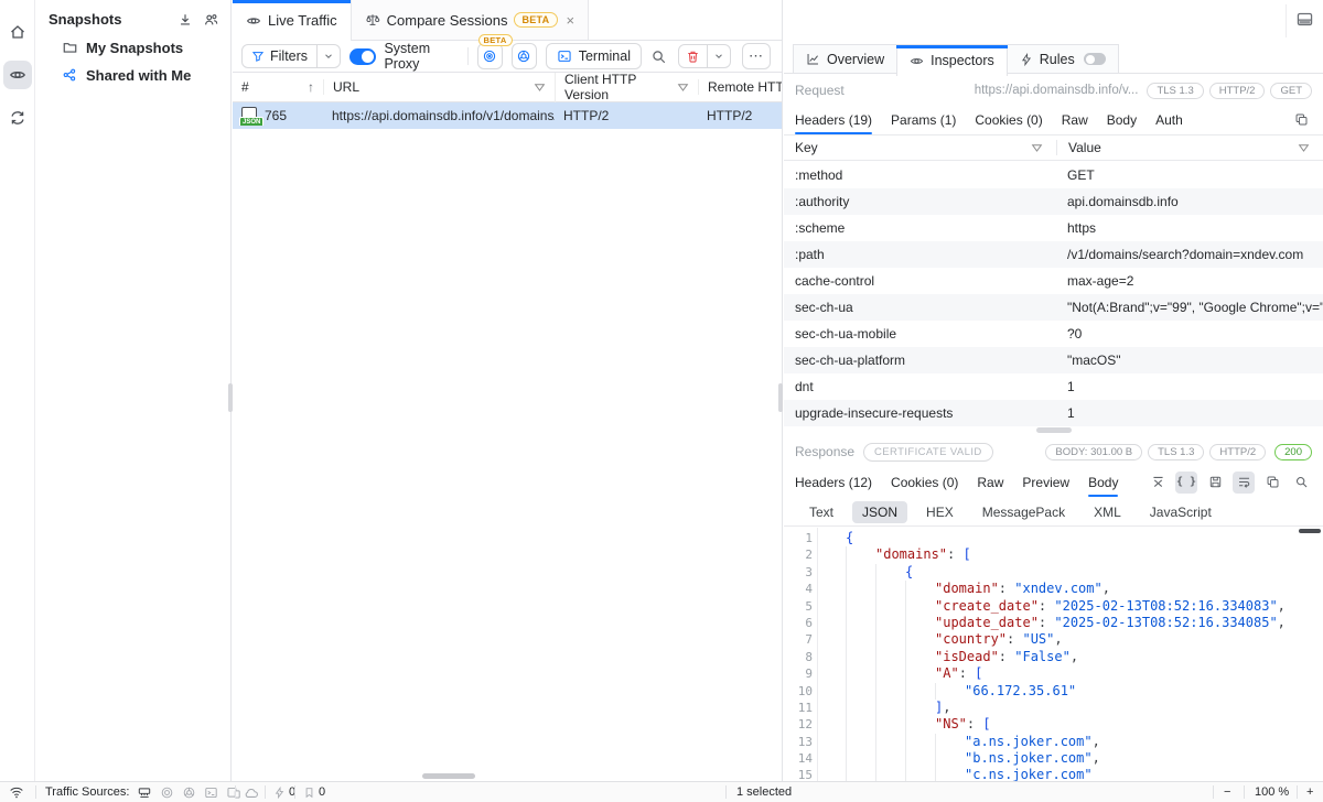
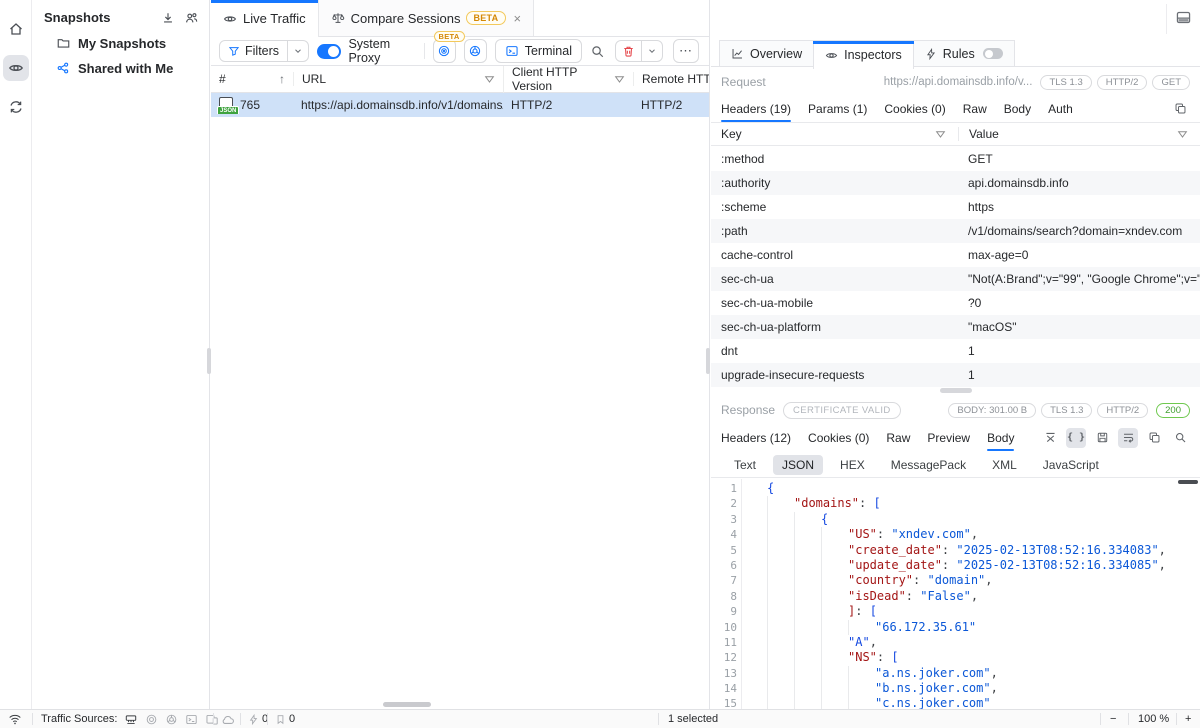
  Snapshots
  My Snapshots
  Shared with Me
  Live Traffic
  Compare Sessions
  BETA
  ×
  Filters
  System Proxy
  BETA
  Terminal
  ⋯
  #
  ↑
  URL
  Client HTTP Version
  765
  https://api.domainsdb.info/v1/domains
  HTTP/2
  HTTP/2
  Overview
  Inspectors
  Rules
  Request
  https://api.domainsdb.info/v...
  TLS 1.3
  HTTP/2
  GET
  Headers (19)
  Params (1)
  Cookies (0)
  Raw
  Body
  Auth
  Key
  Value
  :method
  GET
  :authority
  api.domainsdb.info
  :scheme
  https
  :path
  /v1/domains/search?domain=xndev.com
  cache-control
- max-age=2
+ max-age=0
  sec-ch-ua
  "Not(A:Brand";v="99", "Google Chrome";v="
  sec-ch-ua-mobile
  ?0
  sec-ch-ua-platform
  "macOS"
  dnt
  1
  upgrade-insecure-requests
  1
  Response
  CERTIFICATE VALID
  BODY: 301.00 B
  TLS 1.3
  HTTP/2
  200
  Headers (12)
  Cookies (0)
  Raw
  Preview
  Body
  { }
  Text
  JSON
  HEX
  MessagePack
  XML
  JavaScript
  1
  {
  2
  "domains": [
  3
  {
  4
- "domain": "xndev.com",
+ "US": "xndev.com",
  5
  "create_date": "2025-02-13T08:52:16.334083",
  6
  "update_date": "2025-02-13T08:52:16.334085",
  7
- "country": "US",
+ "country": "domain",
  8
  "isDead": "False",
  9
- "A": [
+ ]: [
  10
  "66.172.35.61"
  11
- ],
+ "A",
  12
  "NS": [
  13
  "a.ns.joker.com",
  14
  "b.ns.joker.com",
  15
  "c.ns.joker.com"
  Traffic Sources:
  0
  0
  1 selected
  −
  100 %
  +
